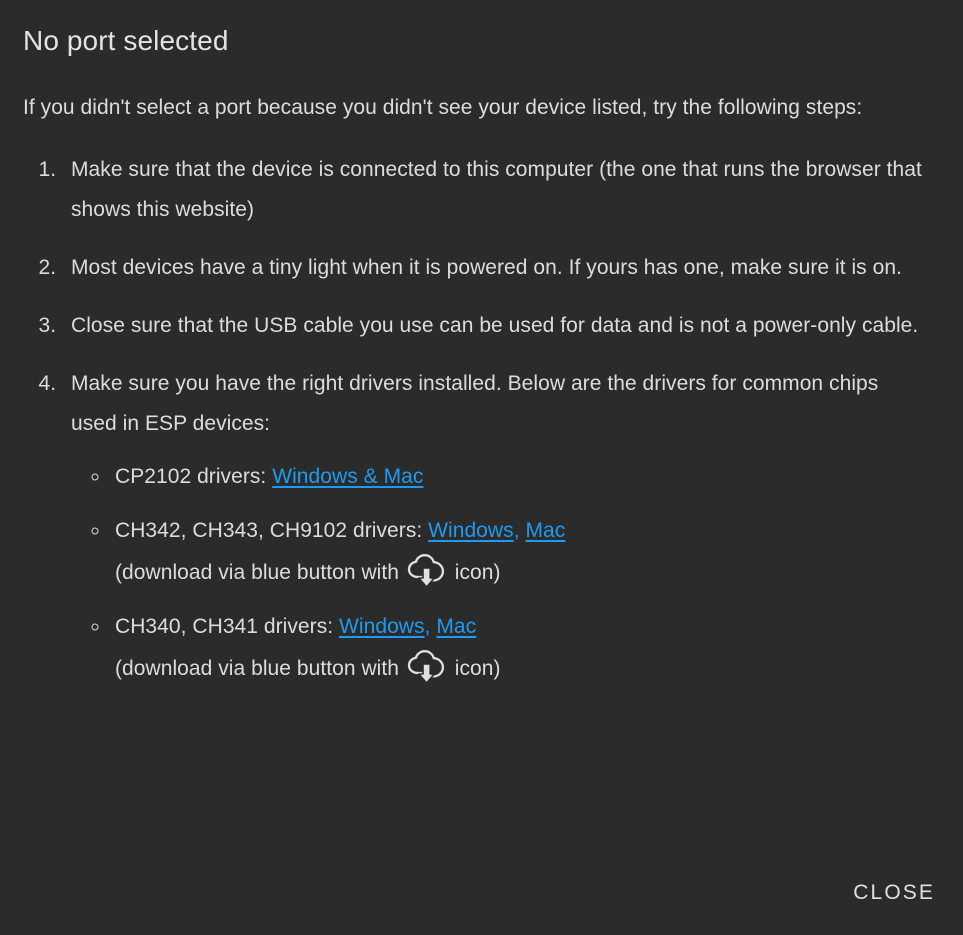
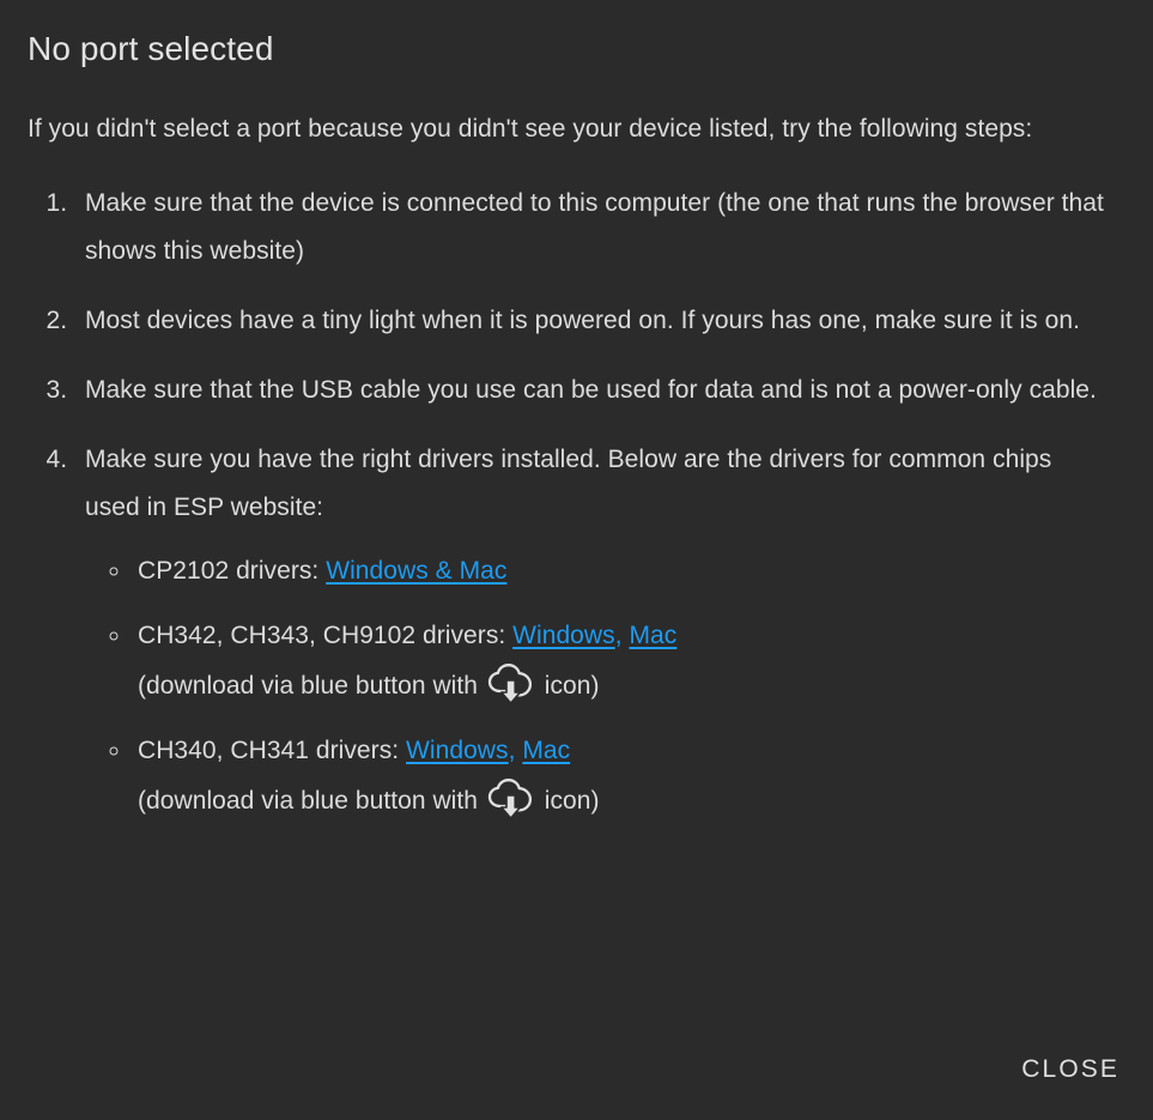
  No port selected
  If you didn't select a port because you didn't see your device listed, try the following steps:
  Make sure that the device is connected to this computer (the one that runs the browser that shows this website)
  Most devices have a tiny light when it is powered on. If yours has one, make sure it is on.
- Close sure that the USB cable you use can be used for data and is not a power-only cable.
+ Make sure that the USB cable you use can be used for data and is not a power-only cable.
- Make sure you have the right drivers installed. Below are the drivers for common chips used in ESP devices:
+ Make sure you have the right drivers installed. Below are the drivers for common chips used in ESP website:
  CP2102 drivers: Windows & Mac
  CH342, CH343, CH9102 drivers: Windows, Mac
  (download via blue button with icon)
  CH340, CH341 drivers: Windows, Mac
  (download via blue button with icon)
  CLOSE
